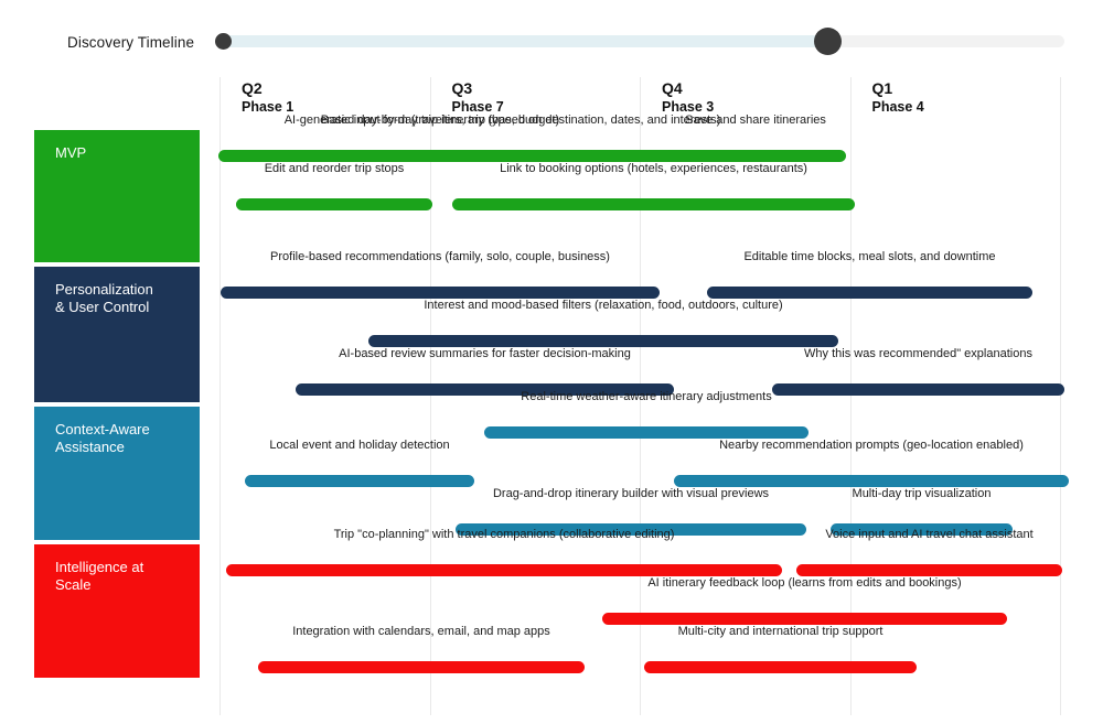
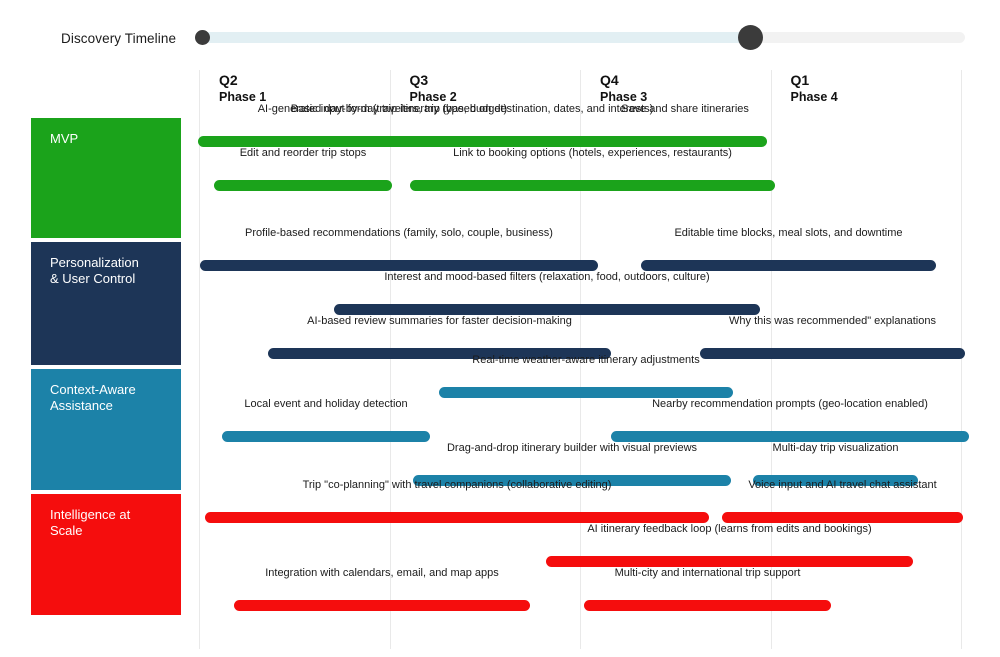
  Discovery Timeline
  Q2
  Phase 1
  Q3
- Phase 7
+ Phase 2
  Q4
  Phase 3
  Q1
  Phase 4
  MVP
  AI-generated day-by-day trip itinerary (based on destination, dates, and interests)
  Basic input form (travelers, trip type, budget)
  Save and share itineraries
  Edit and reorder trip stops
  Link to booking options (hotels, experiences, restaurants)
  Personalization
  & User Control
  Profile-based recommendations (family, solo, couple, business)
  Editable time blocks, meal slots, and downtime
  Interest and mood-based filters (relaxation, food, outdoors, culture)
  AI-based review summaries for faster decision-making
  Why this was recommended" explanations
  Context-Aware
  Assistance
  Real-time weather-aware itinerary adjustments
  Local event and holiday detection
  Nearby recommendation prompts (geo-location enabled)
  Drag-and-drop itinerary builder with visual previews
  Multi-day trip visualization
  Intelligence at
  Scale
  Trip "co-planning" with travel companions (collaborative editing)
  Voice input and AI travel chat assistant
  AI itinerary feedback loop (learns from edits and bookings)
  Integration with calendars, email, and map apps
  Multi-city and international trip support
